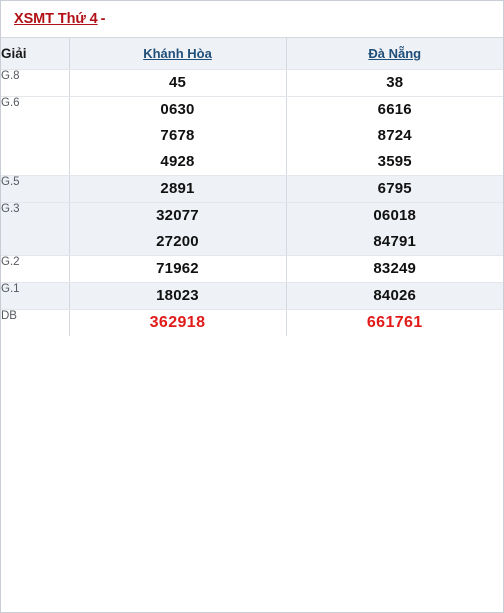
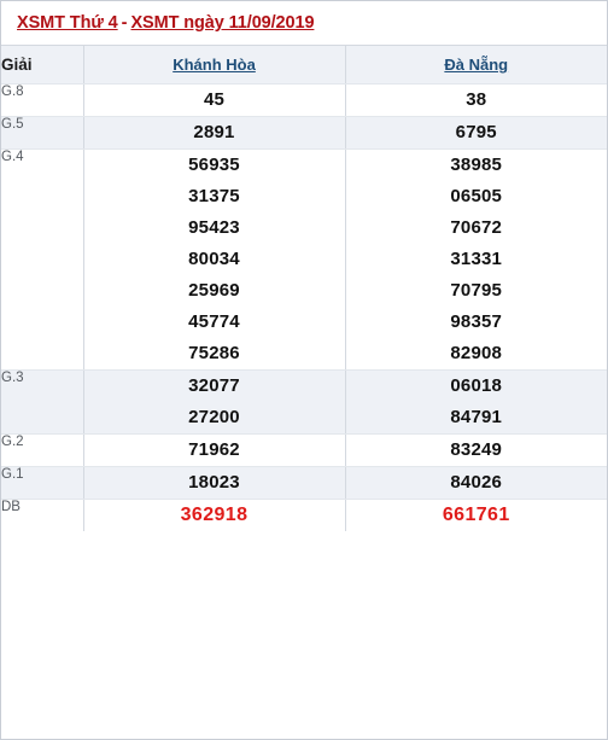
  XSMT Thứ 4
  -
+ XSMT ngày 11/09/2019
  Giải	Khánh Hòa	Đà Nẵng
  G.8	45	38
- G.6	063076784928	661687243595
  G.5	2891	6795
+ G.4	56935313759542380034259694577475286	38985065057067231331707959835782908
  G.3	3207727200	0601884791
  G.2	71962	83249
  G.1	18023	84026
  DB	362918	661761
